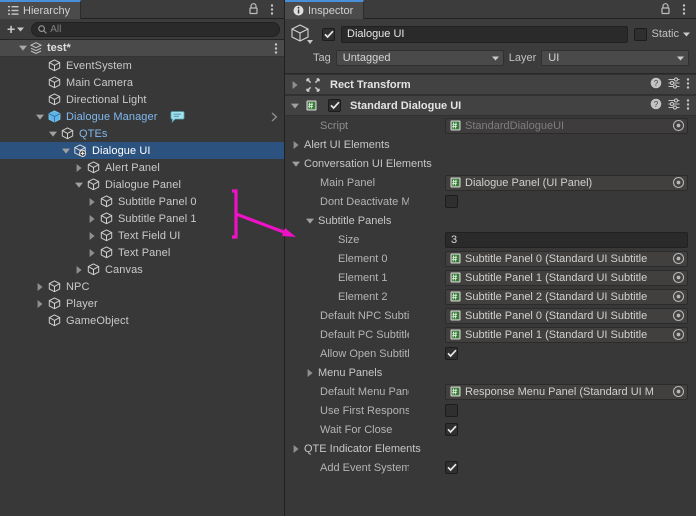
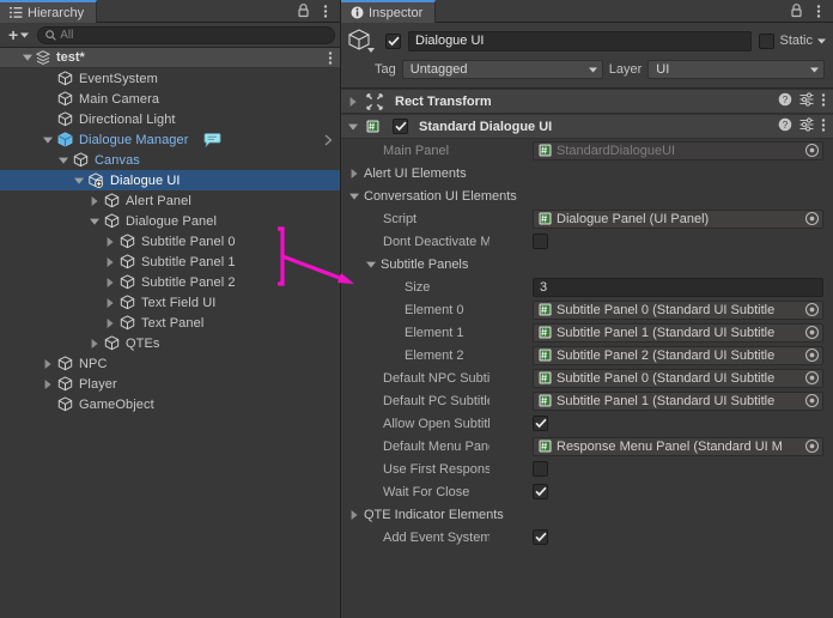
  Hierarchy
  +
  All
  test*
  EventSystem
  Main Camera
  Directional Light
  Dialogue Manager
- QTEs
+ Canvas
  Dialogue UI
  Alert Panel
  Dialogue Panel
  Subtitle Panel 0
  Subtitle Panel 1
+ Subtitle Panel 2
  Text Field UI
  Text Panel
- Canvas
+ QTEs
  NPC
  Player
  GameObject
  Inspector
  Dialogue UI
  Static
  Tag
  Untagged
  Layer
  UI
  Rect Transform
  ?
  Standard Dialogue UI
  ?
- Script
+ Main Panel
  StandardDialogueUI
  Alert UI Elements
  Conversation UI Elements
- Main Panel
+ Script
  Dialogue Panel (UI Panel)
  Dont Deactivate M
  Subtitle Panels
  Size
  3
  Element 0
  Subtitle Panel 0 (Standard UI Subtitle
  Element 1
  Subtitle Panel 1 (Standard UI Subtitle
  Element 2
  Subtitle Panel 2 (Standard UI Subtitle
  Default NPC Subti
  Subtitle Panel 0 (Standard UI Subtitle
  Default PC Subtitl
  Subtitle Panel 1 (Standard UI Subtitle
  Allow Open Subtitl
- Menu Panels
  Default Menu Pan
  Response Menu Panel (Standard UI M
  Use First Respons
  Wait For Close
  QTE Indicator Elements
  Add Event System
